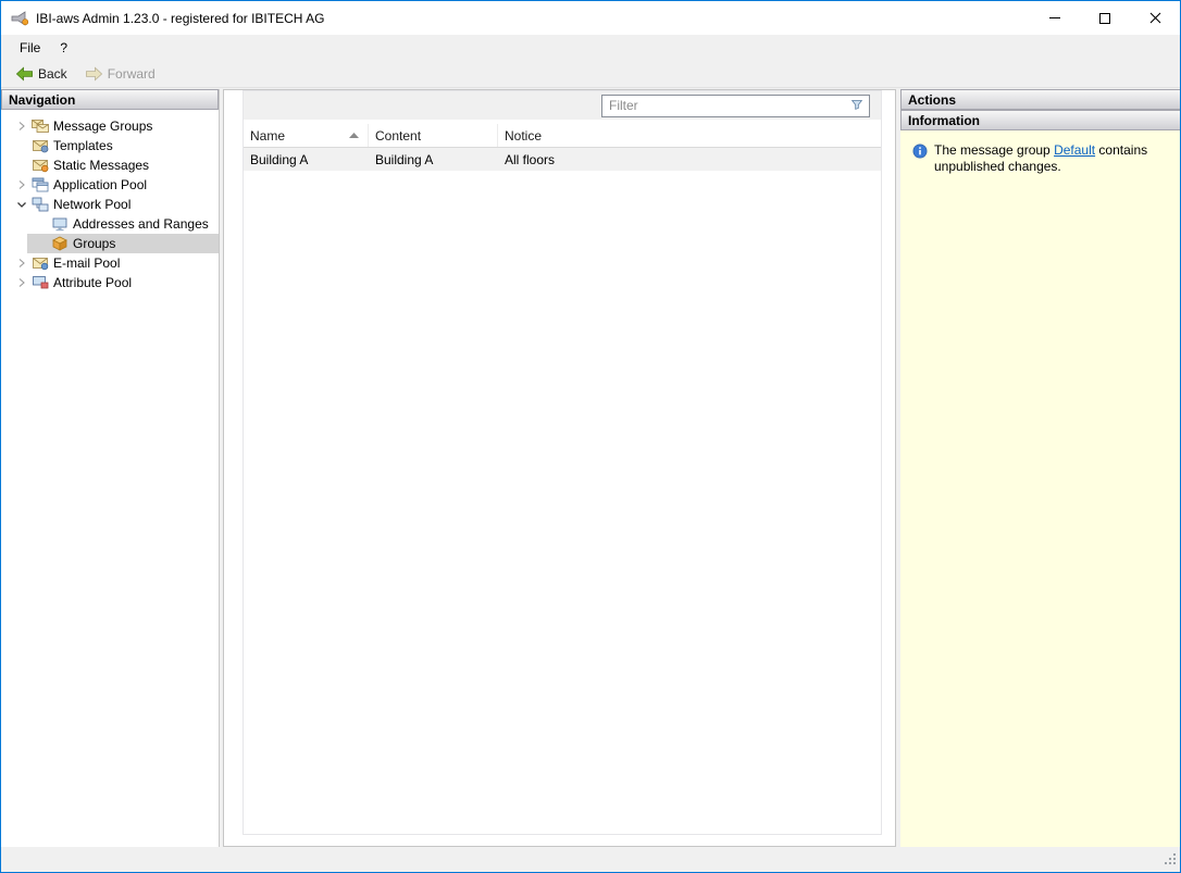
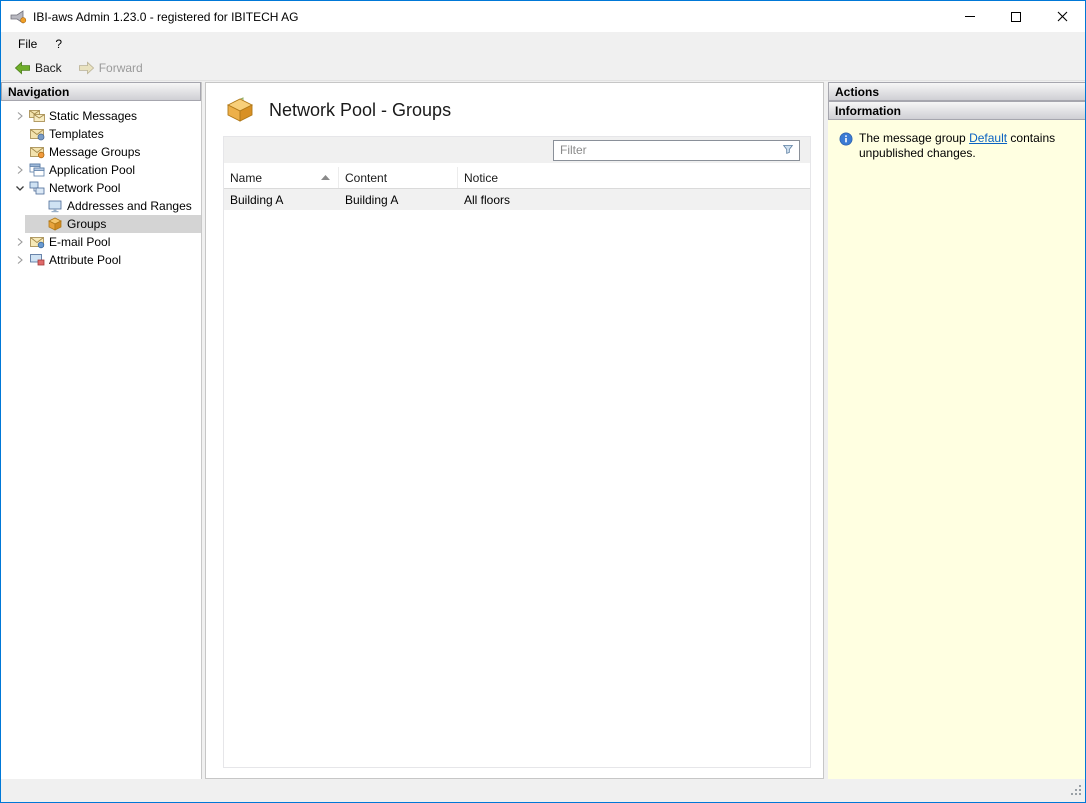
  IBI-aws Admin 1.23.0 - registered for IBITECH AG
  File
  ?
  Back
  Forward
  Navigation
- Message Groups
+ Static Messages
  Templates
- Static Messages
+ Message Groups
  Application Pool
  Network Pool
  Addresses and Ranges
  Groups
  E-mail Pool
  Attribute Pool
+ Network Pool - Groups
  Filter
  Name
  Content
  Notice
  Building A
  Building A
  All floors
  Actions
  Information
  The message group Default contains unpublished changes.
